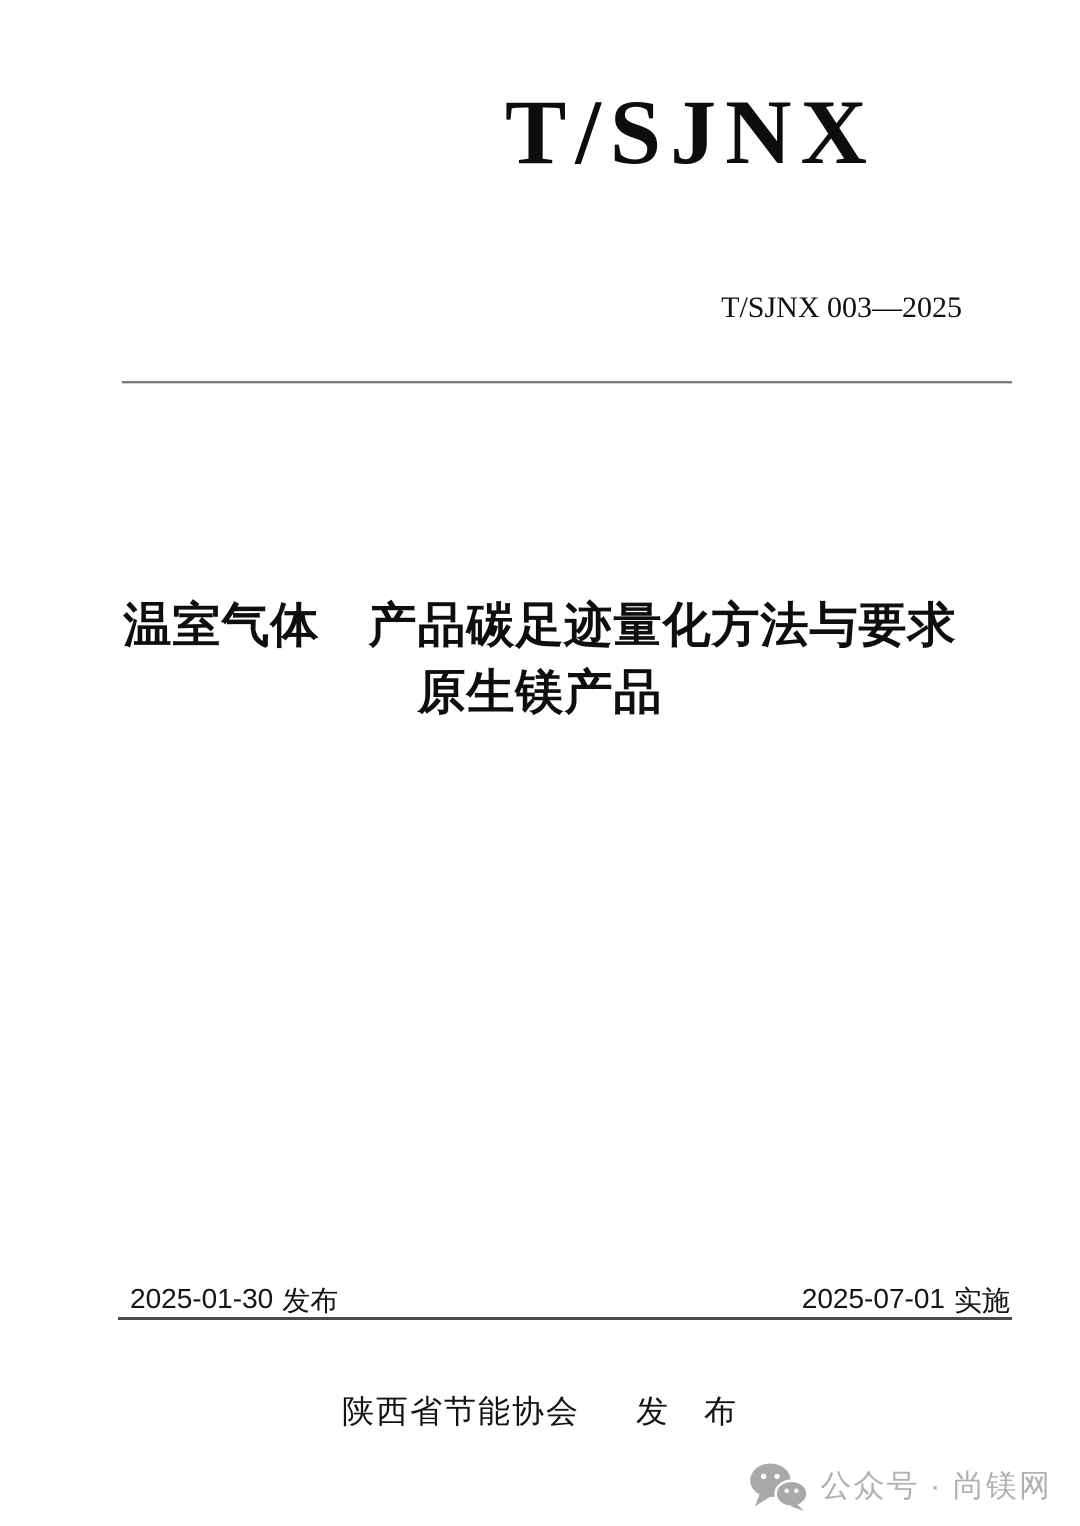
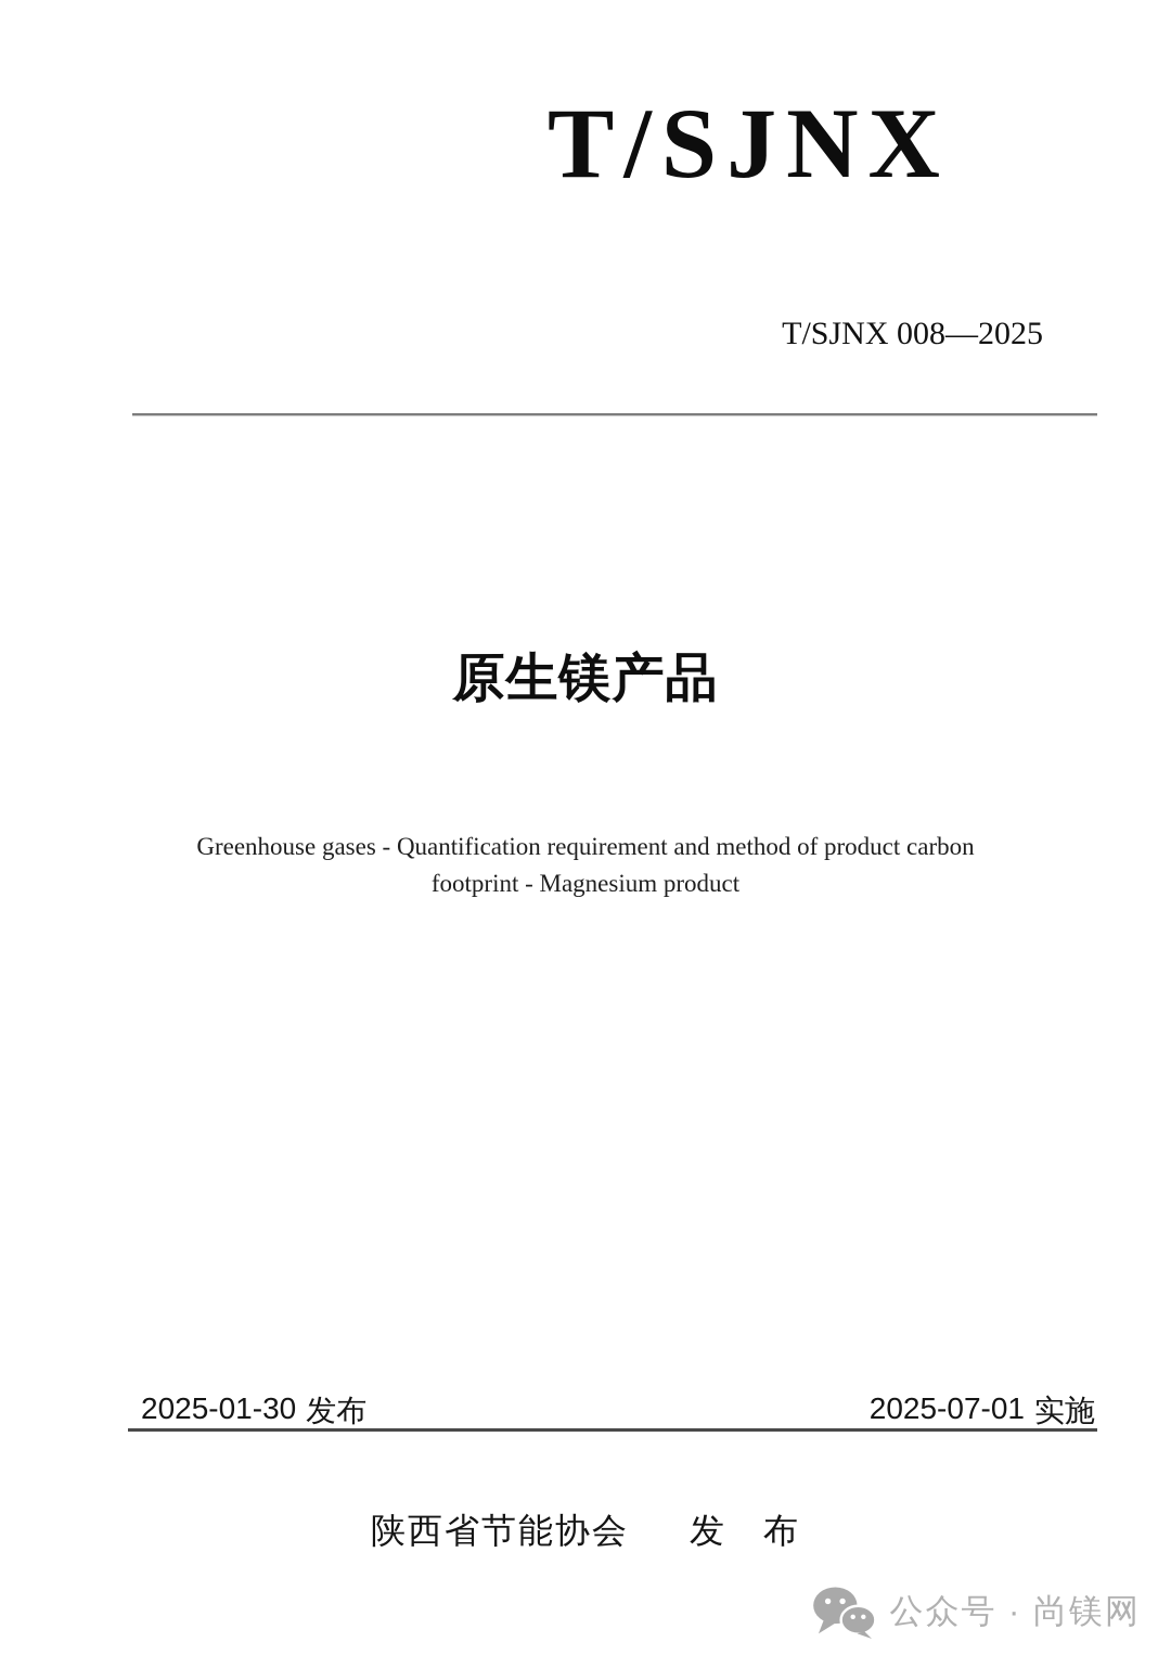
  T/SJNX
- T/SJNX 003—2025
+ T/SJNX 008—2025
- 温室气体 产品碳足迹量化方法与要求
  原生镁产品
+ Greenhouse gases - Quantification requirement and method of product carbon
+ footprint - Magnesium product
  2025-01-30
  发布
  2025-07-01
  实施
  陕西省节能协会
  发 布
  公众号 · 尚镁网
